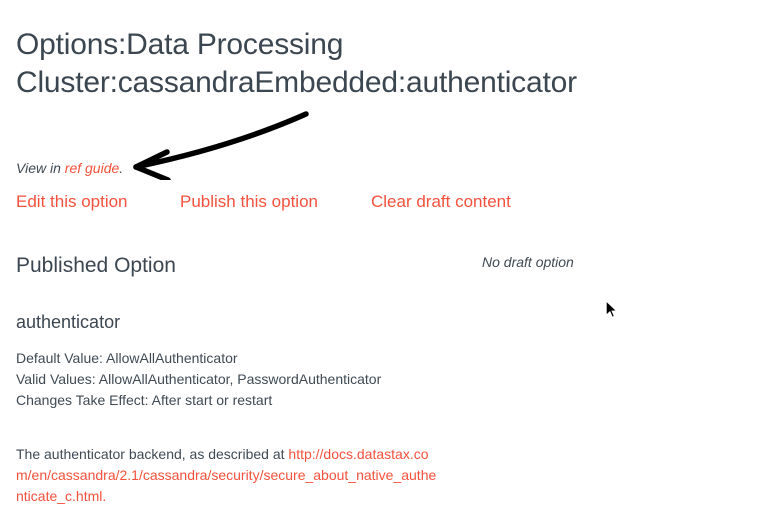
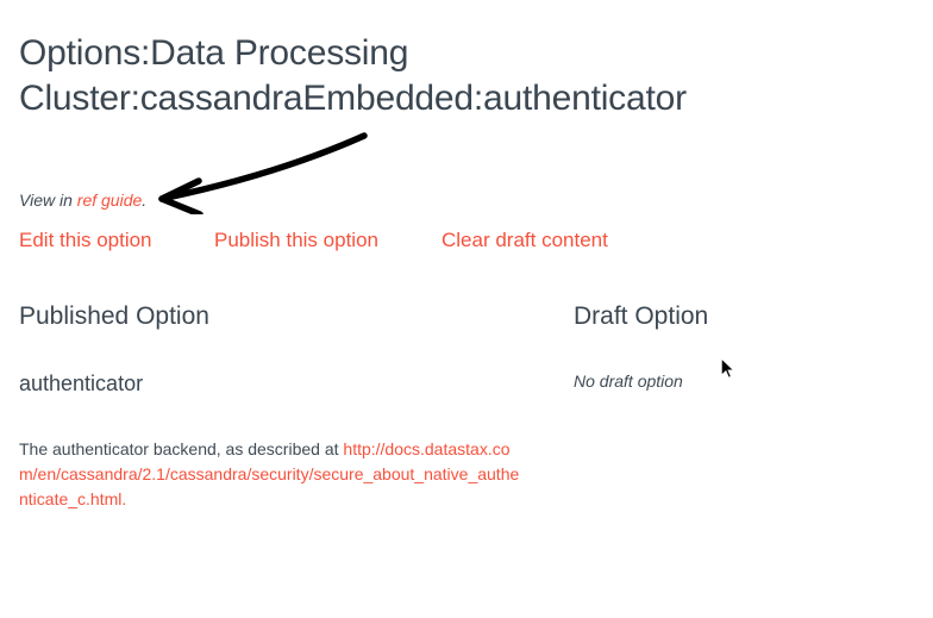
  Options:Data Processing
  Cluster:cassandraEmbedded:authenticator
  View in ref guide.
  Edit this option
  Publish this option
  Clear draft content
  Published Option
  authenticator
- Default Value: AllowAllAuthenticator
- Valid Values: AllowAllAuthenticator, PasswordAuthenticator
- Changes Take Effect: After start or restart
  The authenticator backend, as described at http://docs.datastax.com/en/cassandra/2.1/cassandra/security/secure_about_native_authenticate_c.html.
+ Draft Option
  No draft option
